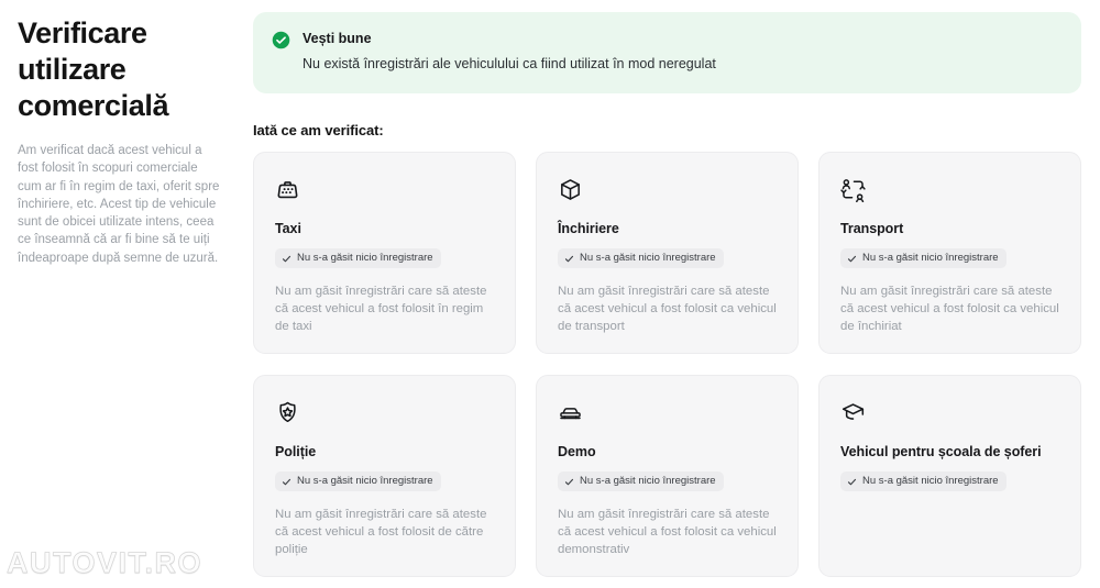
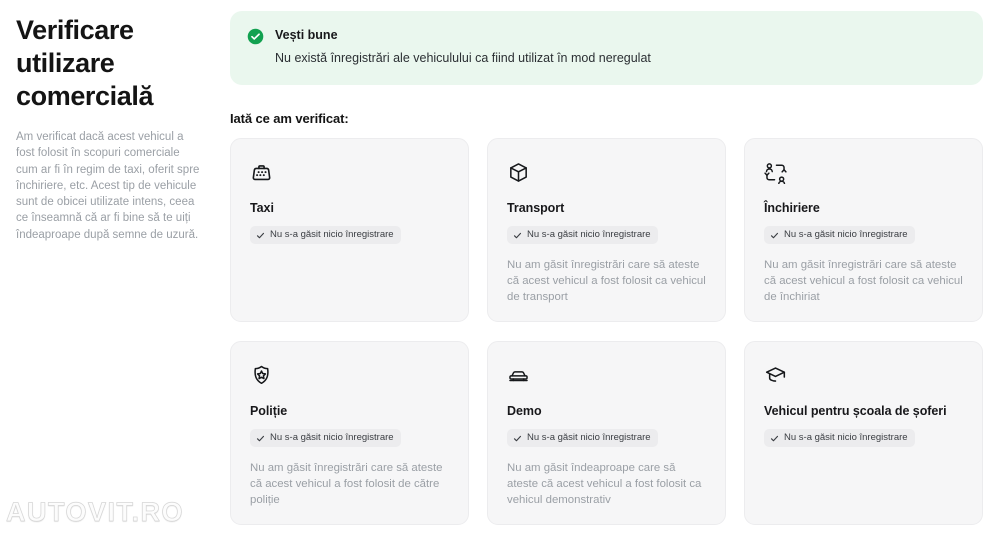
  Verificare utilizare comercială
  Am verificat dacă acest vehicul a fost folosit în scopuri comerciale cum ar fi în regim de taxi, oferit spre închiriere, etc. Acest tip de vehicule sunt de obicei utilizate intens, ceea ce înseamnă că ar fi bine să te uiți îndeaproape după semne de uzură.
  AUTOVIT.RO
  Vești bune
  Nu există înregistrări ale vehiculului ca fiind utilizat în mod neregulat
  Iată ce am verificat:
  Taxi
  Nu s-a găsit nicio înregistrare
- Nu am găsit înregistrări care să ateste că acest vehicul a fost folosit în regim de taxi
- Închiriere
+ Transport
  Nu s-a găsit nicio înregistrare
  Nu am găsit înregistrări care să ateste că acest vehicul a fost folosit ca vehicul de transport
- Transport
+ Închiriere
  Nu s-a găsit nicio înregistrare
  Nu am găsit înregistrări care să ateste că acest vehicul a fost folosit ca vehicul de închiriat
  Poliție
  Nu s-a găsit nicio înregistrare
  Nu am găsit înregistrări care să ateste că acest vehicul a fost folosit de către poliție
  Demo
  Nu s-a găsit nicio înregistrare
- Nu am găsit înregistrări care să ateste că acest vehicul a fost folosit ca vehicul demonstrativ
+ Nu am găsit îndeaproape care să ateste că acest vehicul a fost folosit ca vehicul demonstrativ
  Vehicul pentru școala de șoferi
  Nu s-a găsit nicio înregistrare
